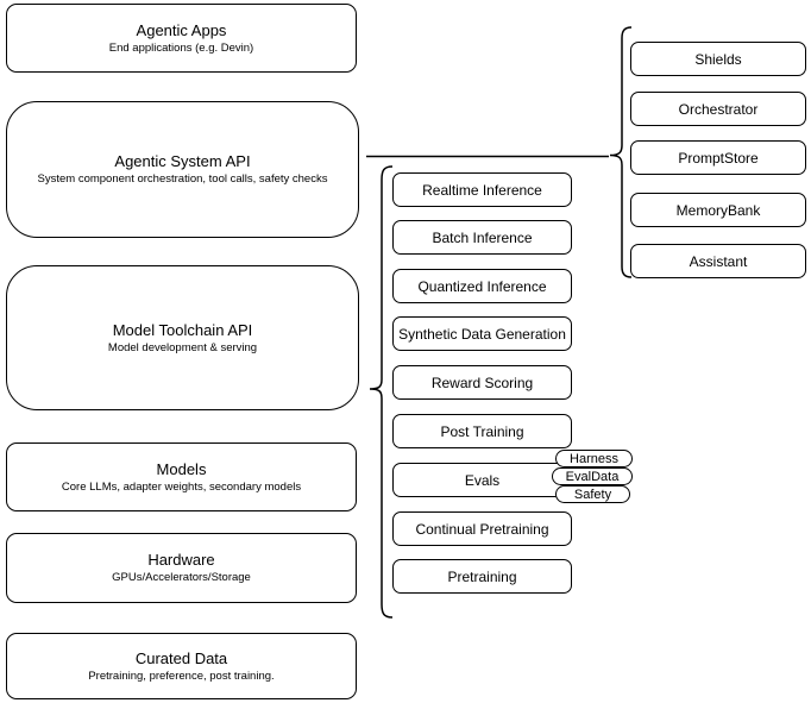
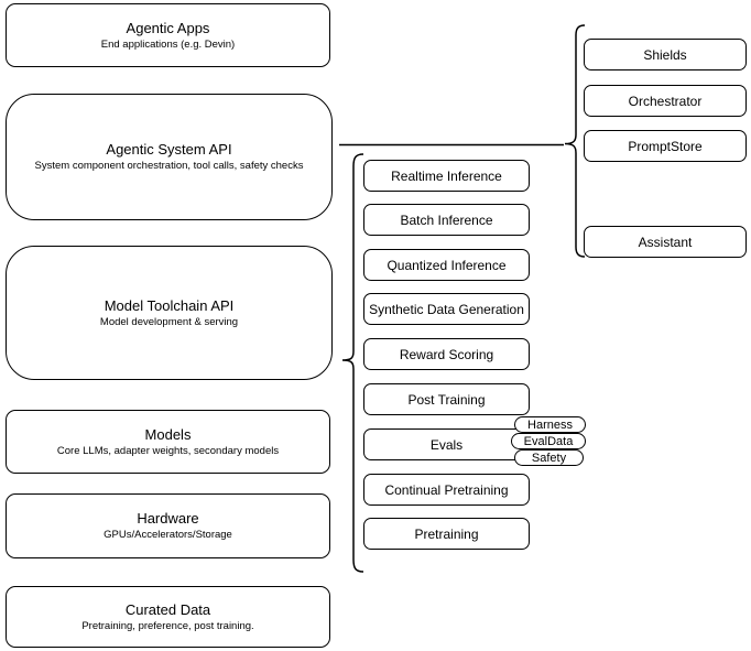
  Agentic Apps
  End applications (e.g. Devin)
  Agentic System API
  System component orchestration, tool calls, safety checks
  Model Toolchain API
  Model development & serving
  Models
  Core LLMs, adapter weights, secondary models
  Hardware
  GPUs/Accelerators/Storage
  Curated Data
  Pretraining, preference, post training.
  Realtime Inference
  Batch Inference
  Quantized Inference
  Synthetic Data Generation
  Reward Scoring
  Post Training
  Evals
  Continual Pretraining
  Pretraining
  Harness
  EvalData
  Safety
  Shields
  Orchestrator
  PromptStore
- MemoryBank
  Assistant
